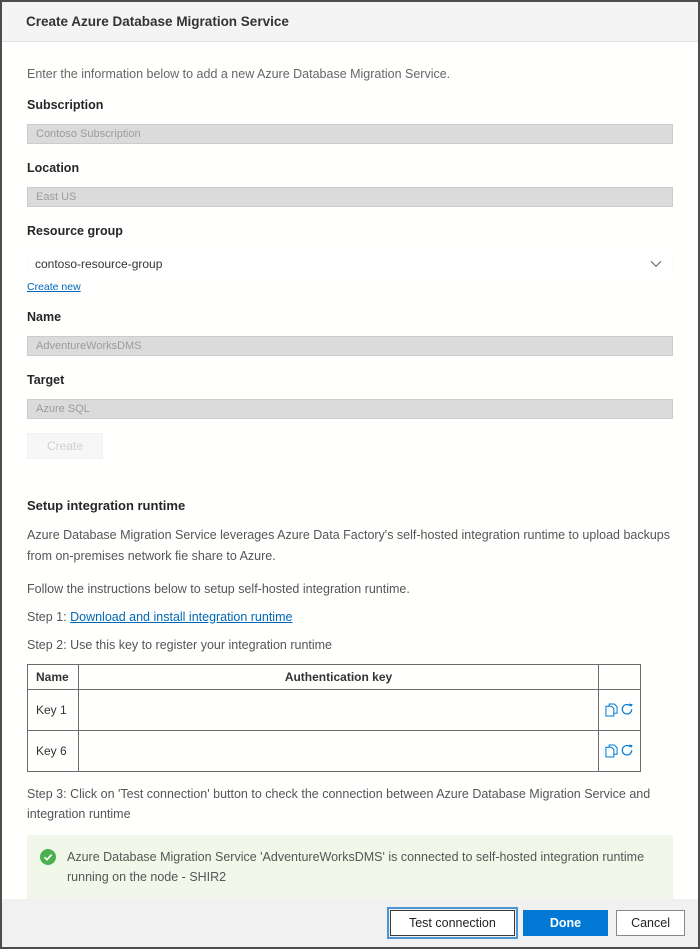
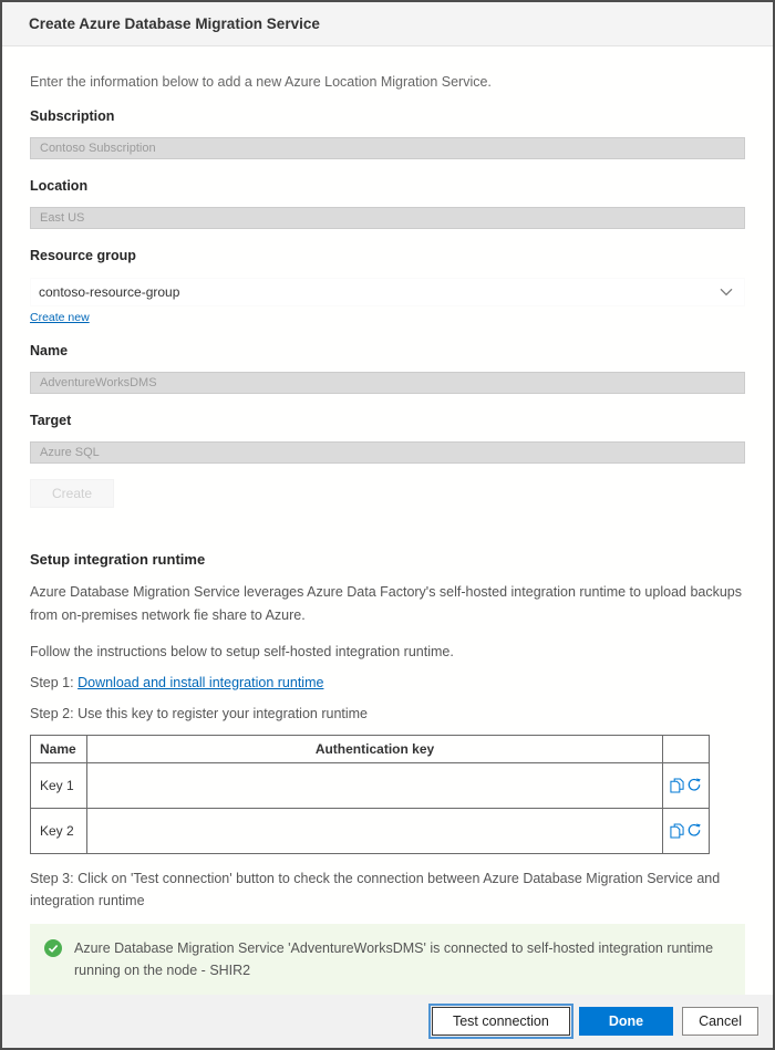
  Create Azure Database Migration Service
- Enter the information below to add a new Azure Database Migration Service.
+ Enter the information below to add a new Azure Location Migration Service.
  Subscription
  Contoso Subscription
  Location
  East US
  Resource group
  contoso-resource-group
  Create new
  Name
  AdventureWorksDMS
  Target
  Azure SQL
  Create
  Setup integration runtime
  Azure Database Migration Service leverages Azure Data Factory's self-hosted integration runtime to upload backups from on-premises network fie share to Azure.
  Follow the instructions below to setup self-hosted integration runtime.
  Step 1: Download and install integration runtime
  Step 2: Use this key to register your integration runtime
  Name	Authentication key
  Key 1
- Key 6
+ Key 2
  Step 3: Click on 'Test connection' button to check the connection between Azure Database Migration Service and integration runtime
  Azure Database Migration Service 'AdventureWorksDMS' is connected to self-hosted integration runtime running on the node - SHIR2
  Test connection
  Done
  Cancel
